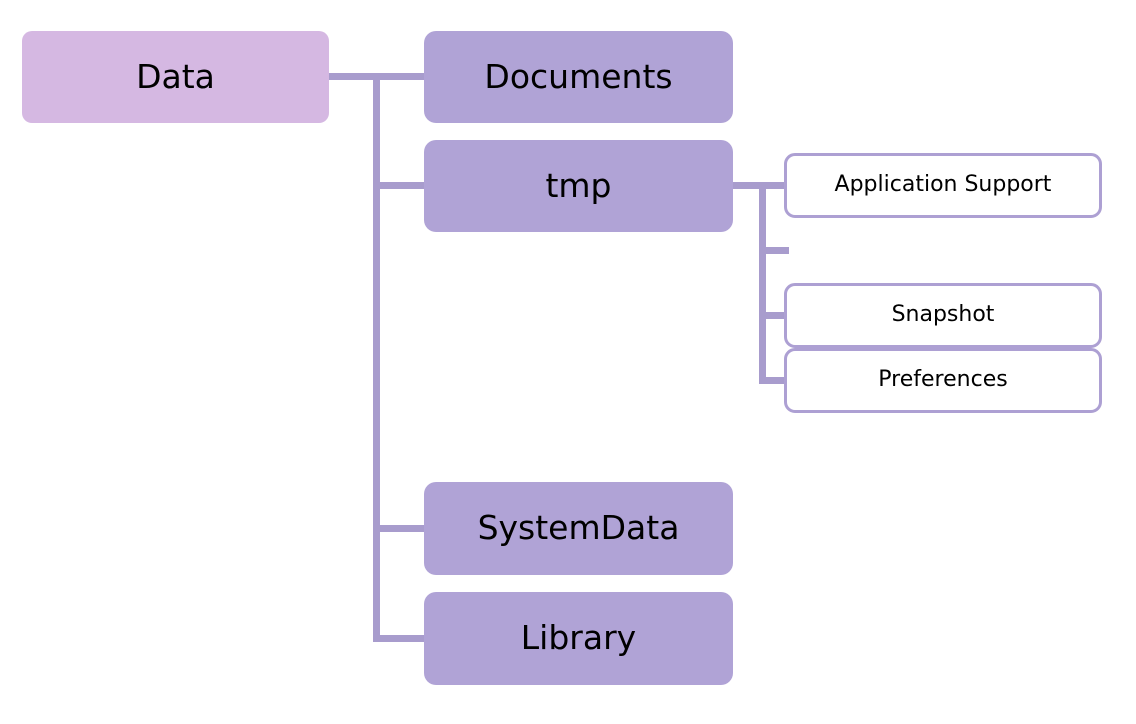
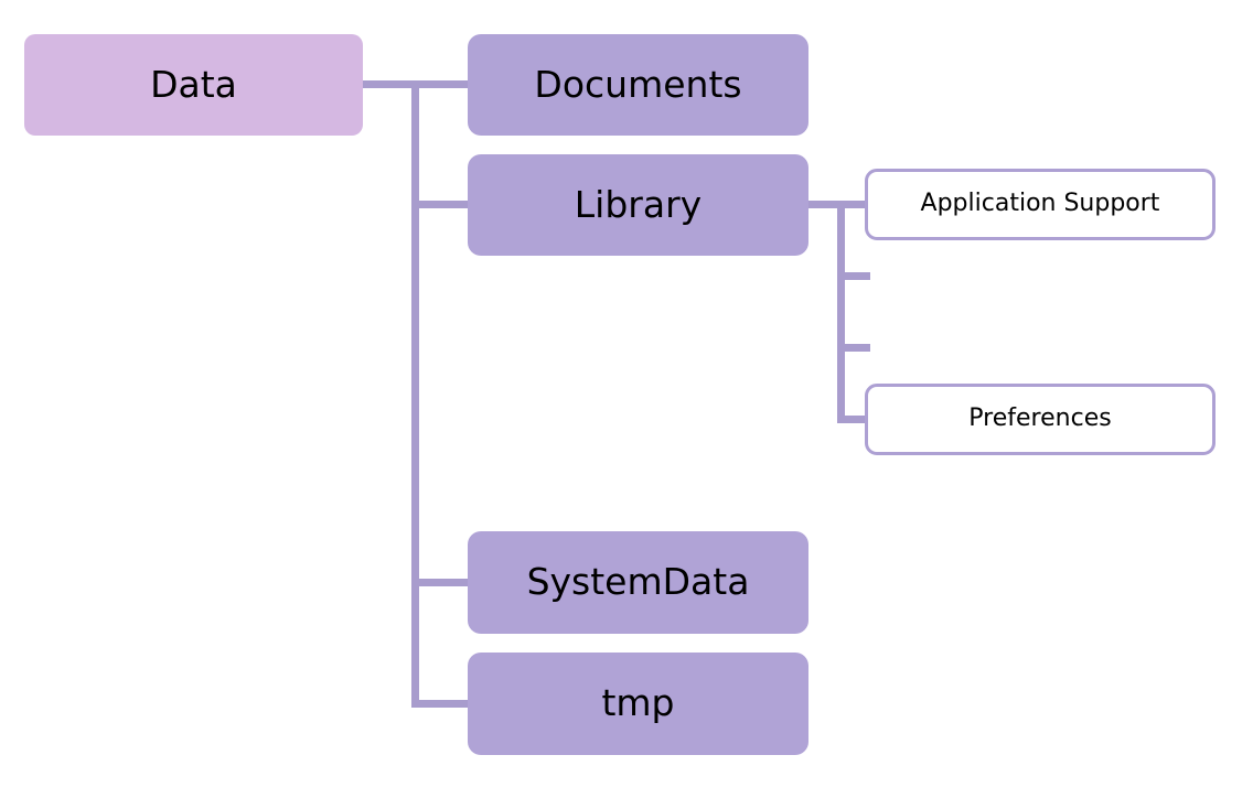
  Data
  Documents
- tmp
+ Library
  SystemData
- Library
+ tmp
  Application Support
- Snapshot
  Preferences
